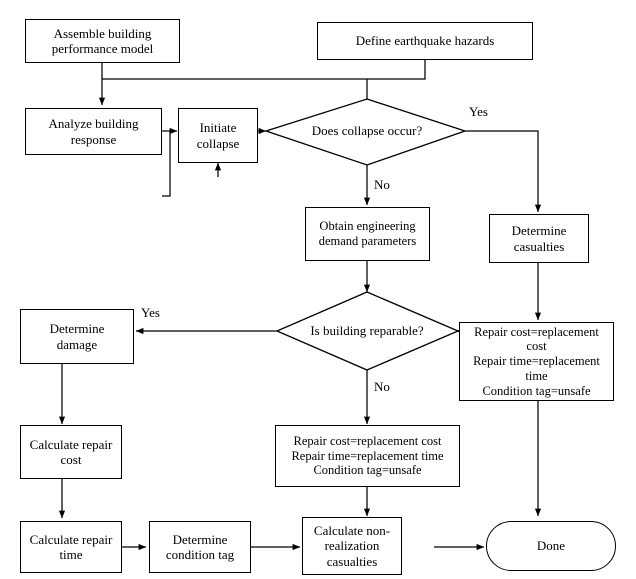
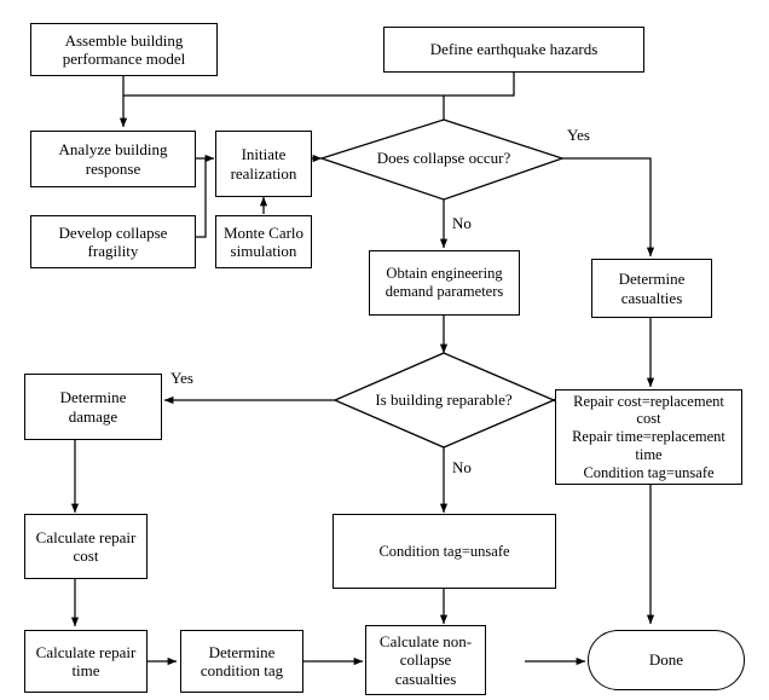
  Assemble building
  performance model
  Define earthquake hazards
  Analyze building
  response
  Initiate
- collapse
+ realization
+ Develop collapse
+ fragility
+ Monte Carlo
+ simulation
  Does collapse occur?
  Obtain engineering
  demand parameters
  Determine
  casualties
  Is building reparable?
  Determine
  damage
  Repair cost=replacement
  cost
  Repair time=replacement
  time
  Condition tag=unsafe
- Repair cost=replacement cost
- Repair time=replacement time
  Condition tag=unsafe
  Calculate repair
  cost
  Calculate repair
  time
  Determine
  condition tag
  Calculate non-
- realization
+ collapse
  casualties
  Done
  Yes
  No
  Yes
  No
